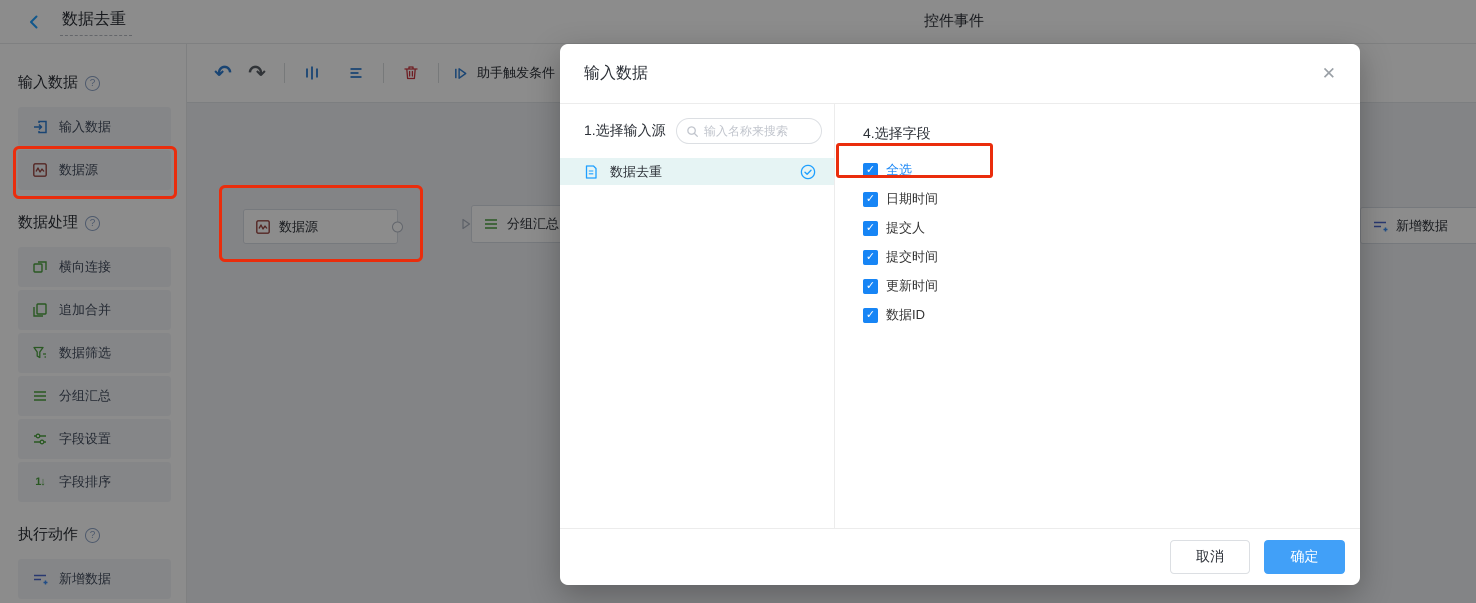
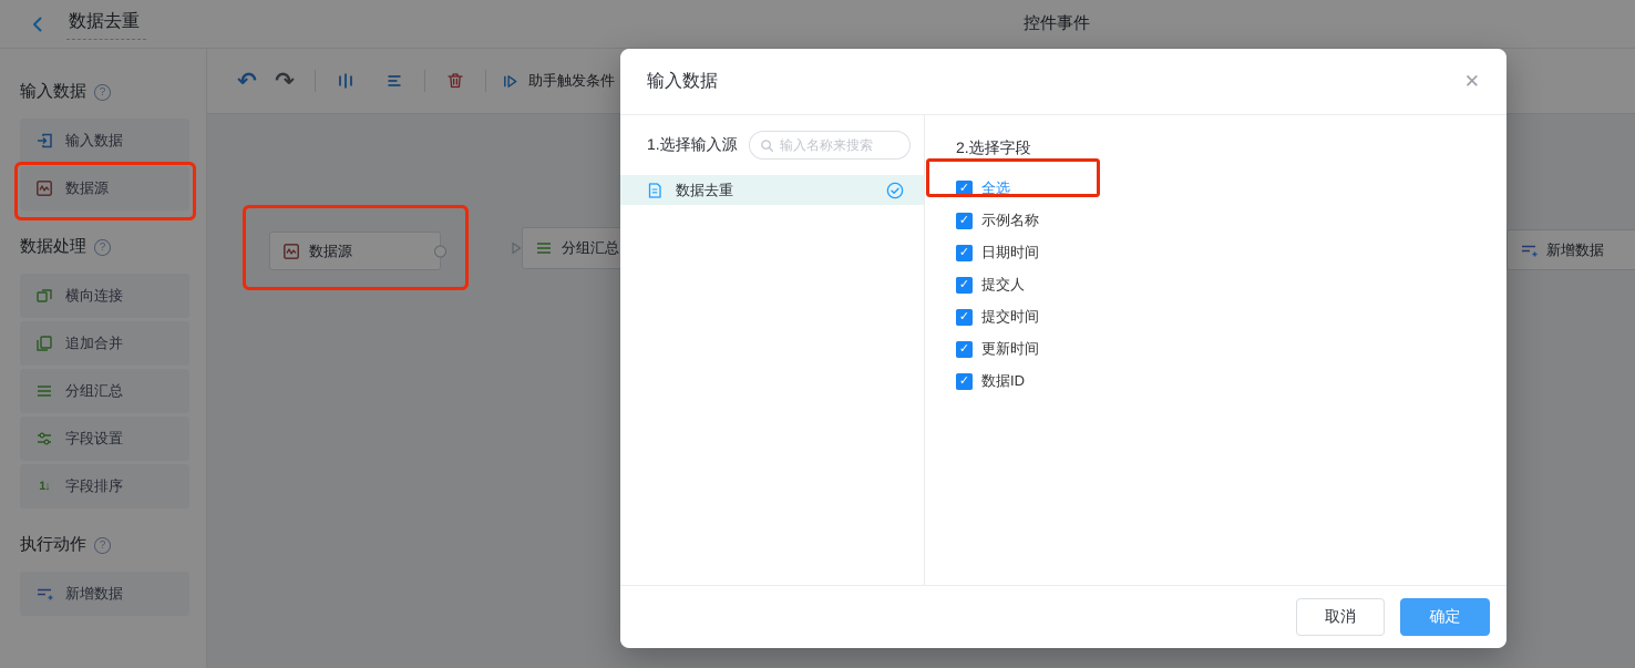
  数据去重
  控件事件
  输入数据
  输入数据
  数据源
  数据处理
  横向连接
  追加合并
- 数据筛选
  分组汇总
  字段设置
  字段排序
  执行动作
  新增数据
  助手触发条件
  数据源
  分组汇总
  新增数据
  输入数据
  1.选择输入源
  输入名称来搜索
  数据去重
- 4.选择字段
+ 2.选择字段
  全选
+ 示例名称
  日期时间
  提交人
  提交时间
  更新时间
  数据ID
  取消
  确定
